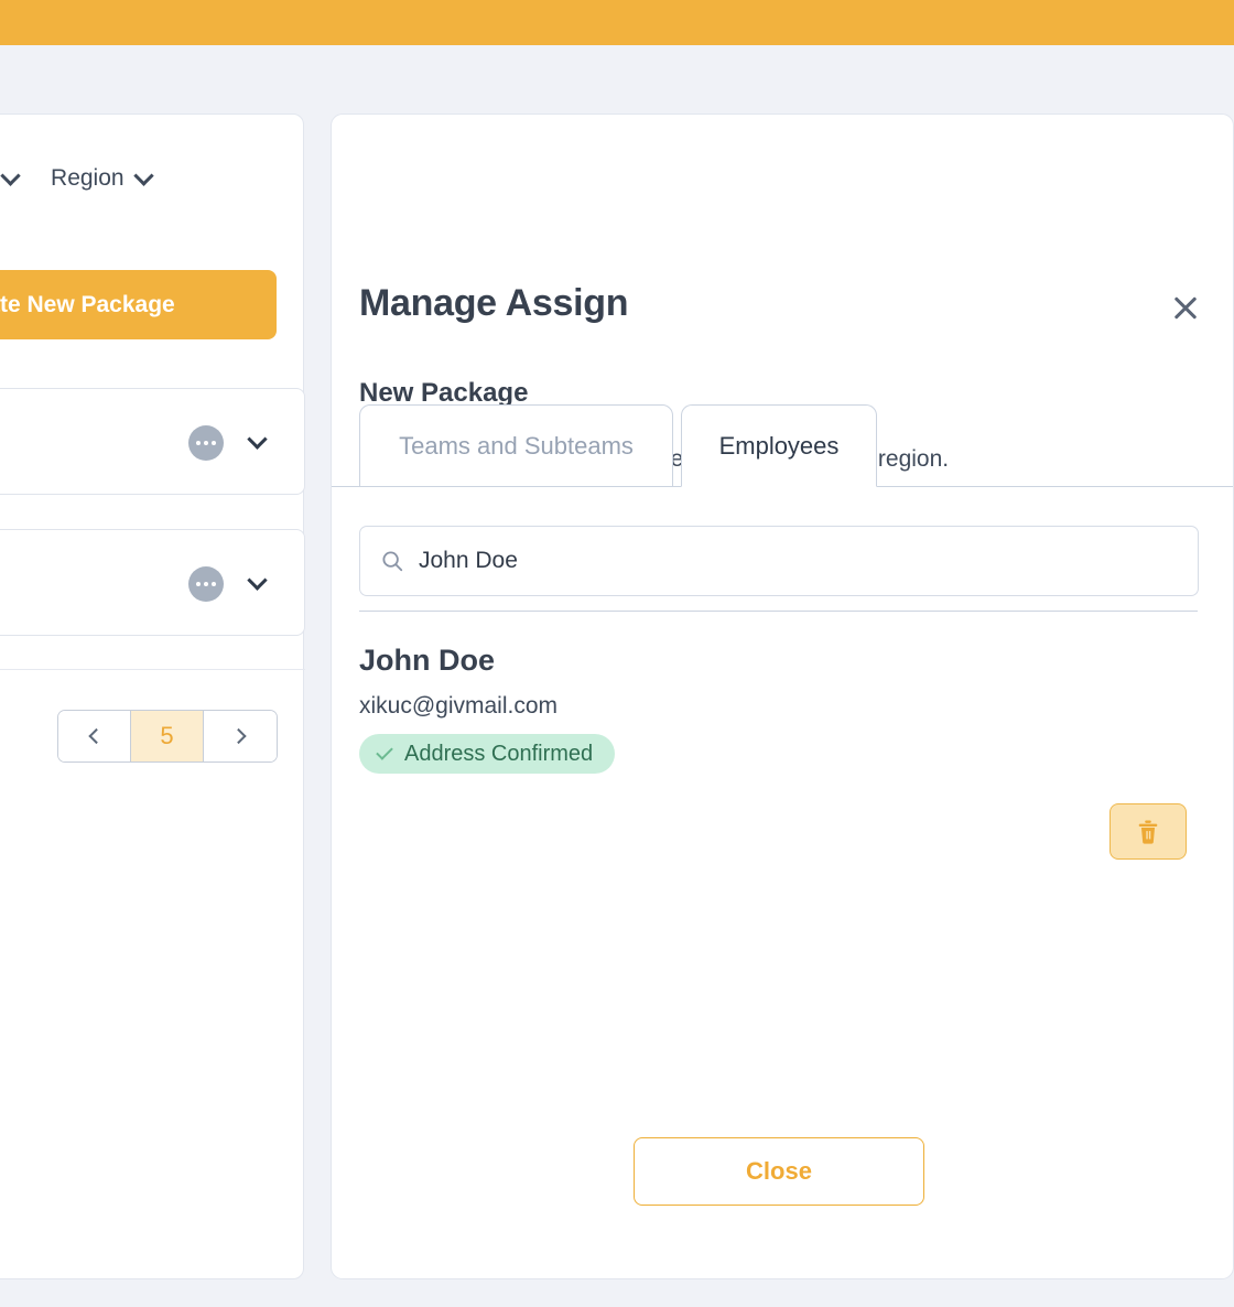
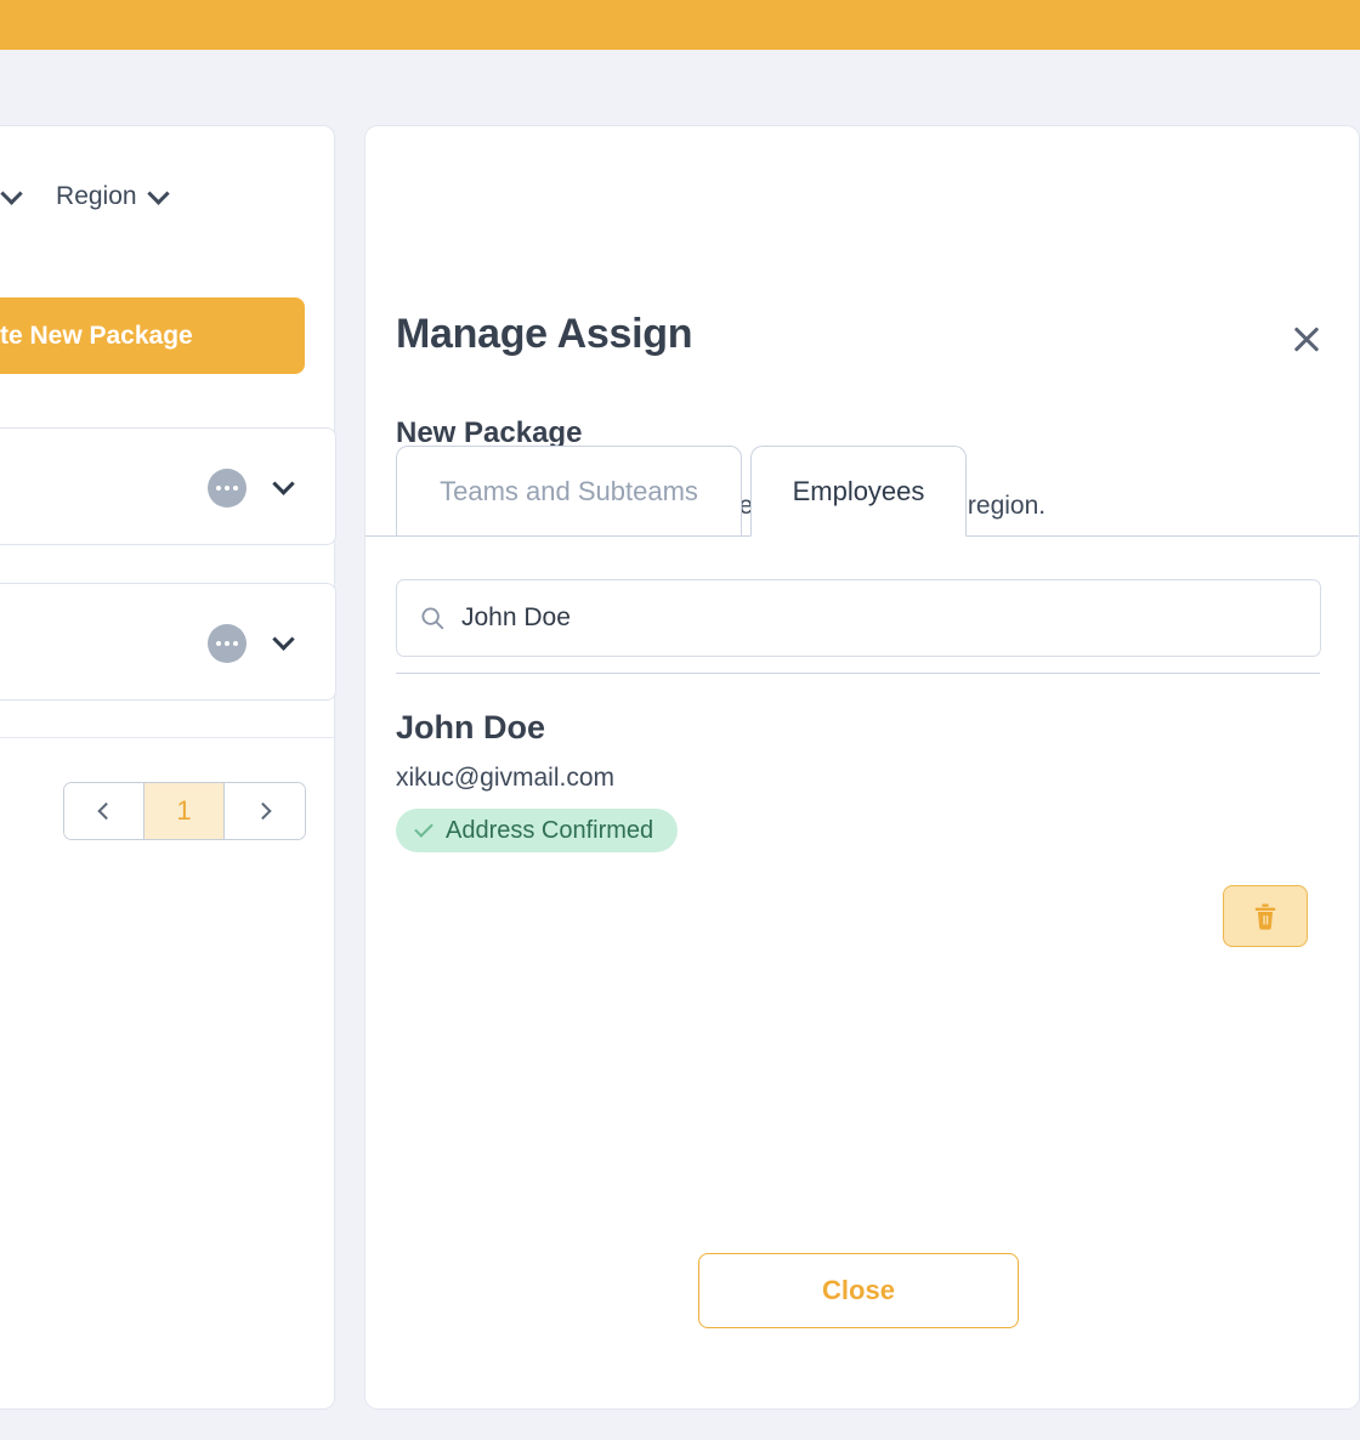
  Region
  te New Package
- 5
+ 1
  Manage Assign
  New Package
  Teams and Subteams
  Employees
  John Doe
  John Doe
  xikuc@givmail.com
  Address Confirmed
  Close
